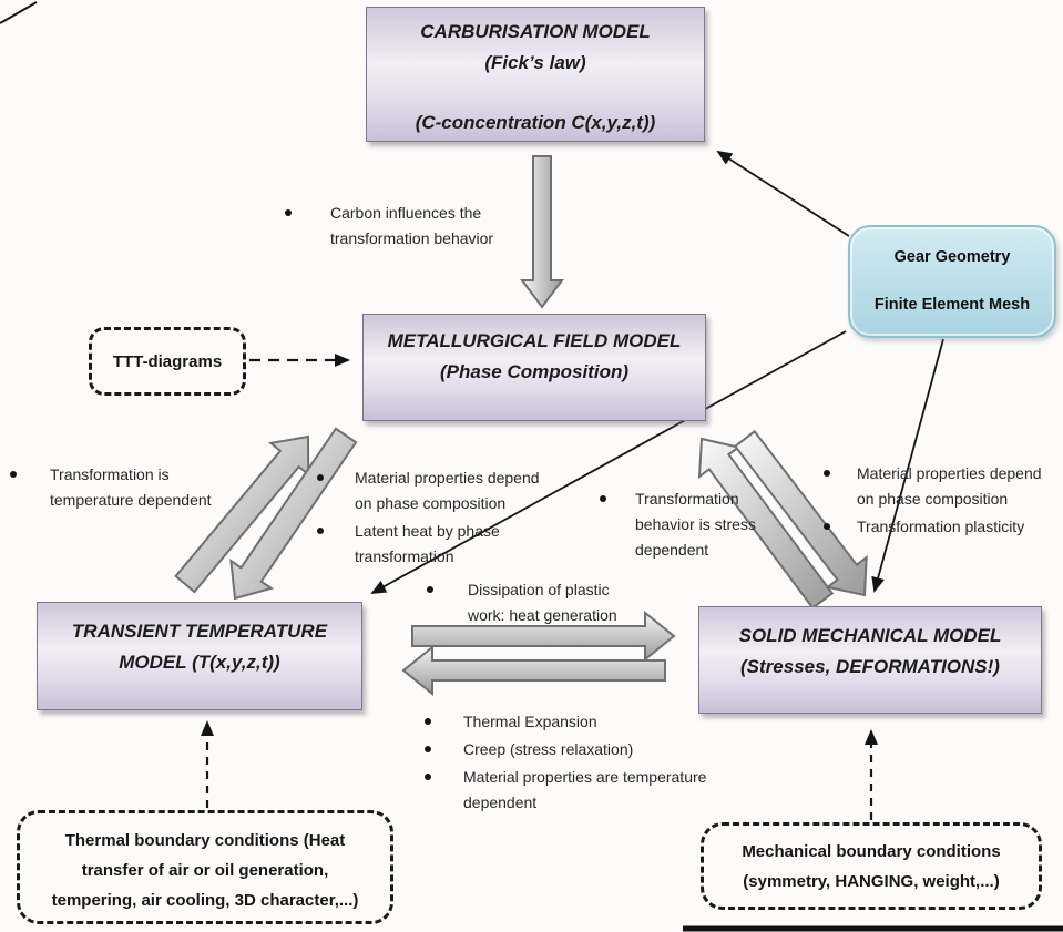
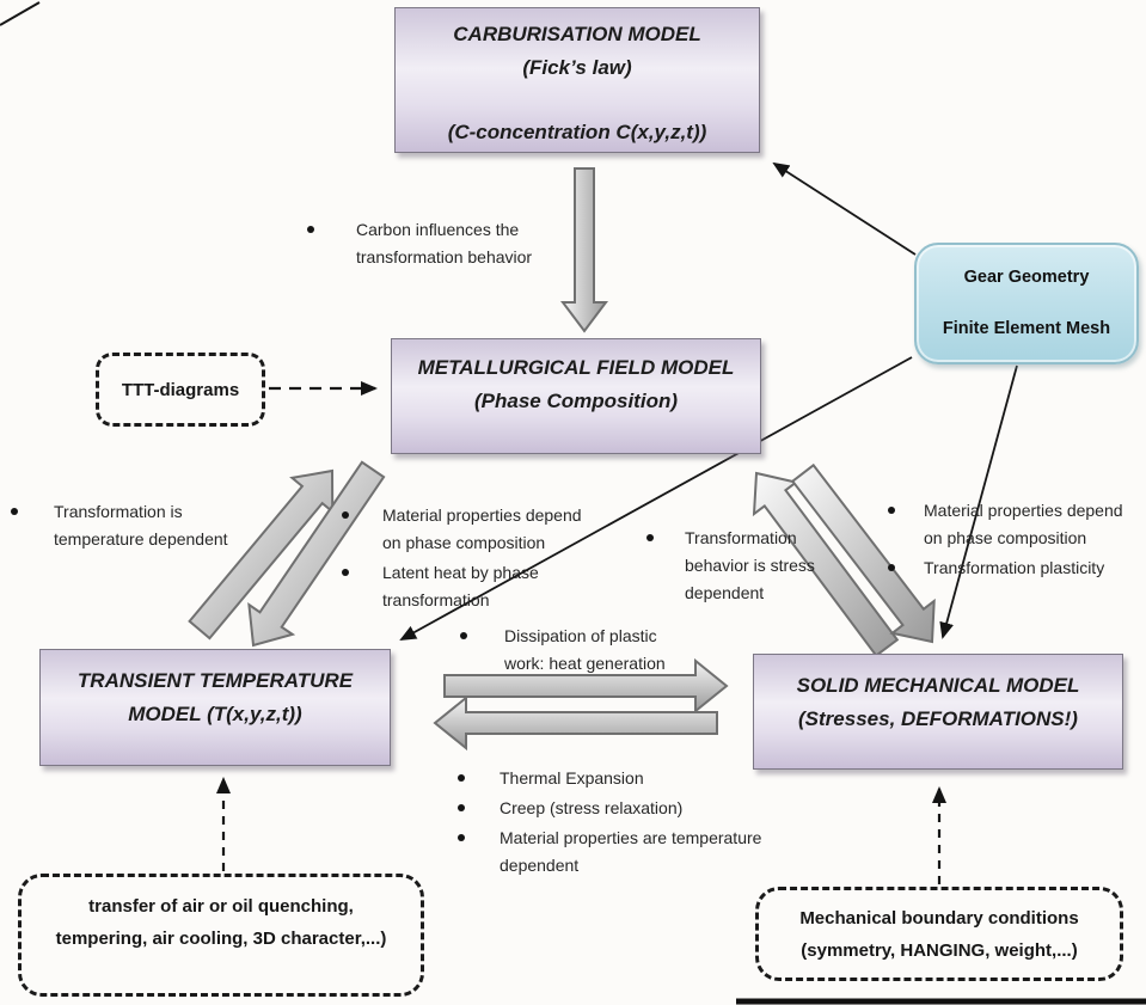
  CARBURISATION MODEL
  (Fick’s law)
  (C-concentration C(x,y,z,t))
  METALLURGICAL FIELD MODEL
  (Phase Composition)
  TRANSIENT TEMPERATURE
  MODEL (T(x,y,z,t))
  SOLID MECHANICAL MODEL
  (Stresses, DEFORMATIONS!)
  Gear Geometry
  Finite Element Mesh
  TTT-diagrams
- Thermal boundary conditions (Heat
- transfer of air or oil generation,
+ transfer of air or oil quenching,
  tempering, air cooling, 3D character,...)
  Mechanical boundary conditions
  (symmetry, HANGING, weight,...)
  Carbon influences the
  transformation behavior
  Transformation is
  temperature dependent
  Material properties depend
  on phase composition
  Latent heat by phase
  transformation
  Transformation
  behavior is stress
  dependent
  Material properties depend
  on phase composition
  Transformation plasticity
  Dissipation of plastic
  work: heat generation
  Thermal Expansion
  Creep (stress relaxation)
  Material properties are temperature
  dependent
